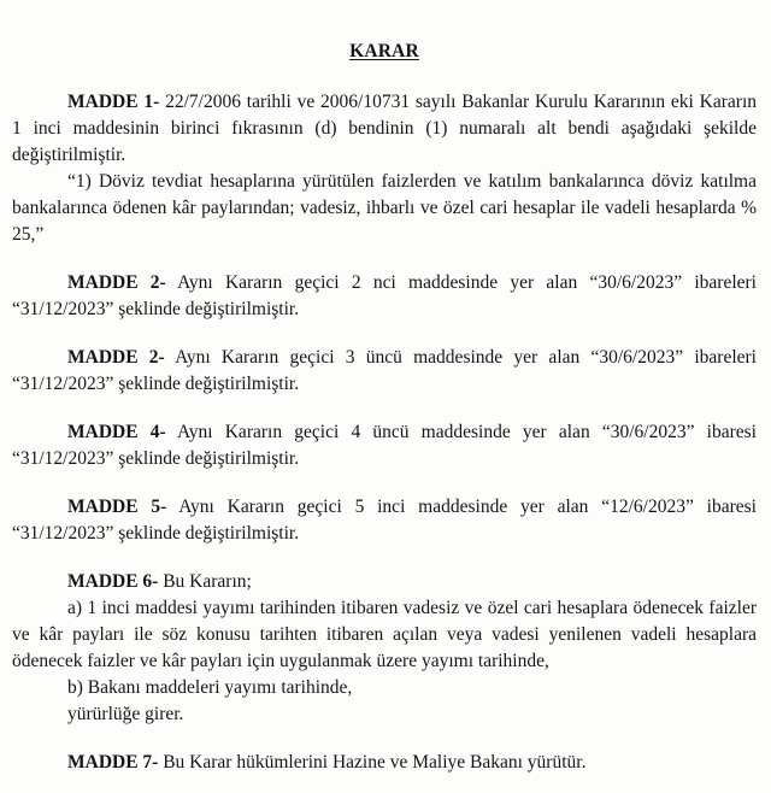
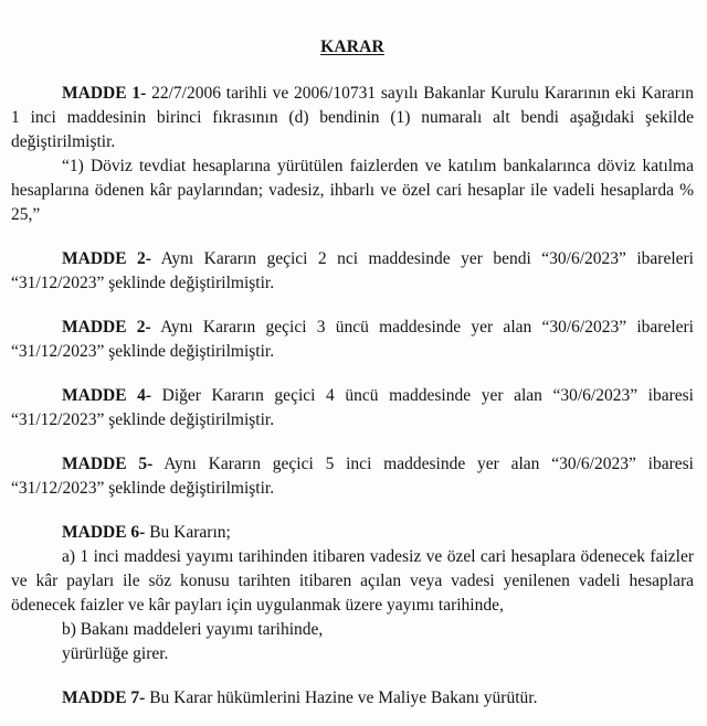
  KARAR
  MADDE 1- 22/7/2006 tarihli ve 2006/10731 sayılı Bakanlar Kurulu Kararının eki Kararın 1 inci maddesinin birinci fıkrasının (d) bendinin (1) numaralı alt bendi aşağıdaki şekilde değiştirilmiştir.
- “1) Döviz tevdiat hesaplarına yürütülen faizlerden ve katılım bankalarınca döviz katılma bankalarınca ödenen kâr paylarından; vadesiz, ihbarlı ve özel cari hesaplar ile vadeli hesaplarda % 25,”
+ “1) Döviz tevdiat hesaplarına yürütülen faizlerden ve katılım bankalarınca döviz katılma hesaplarına ödenen kâr paylarından; vadesiz, ihbarlı ve özel cari hesaplar ile vadeli hesaplarda % 25,”
- MADDE 2- Aynı Kararın geçici 2 nci maddesinde yer alan “30/6/2023” ibareleri “31/12/2023” şeklinde değiştirilmiştir.
+ MADDE 2- Aynı Kararın geçici 2 nci maddesinde yer bendi “30/6/2023” ibareleri “31/12/2023” şeklinde değiştirilmiştir.
  MADDE 2- Aynı Kararın geçici 3 üncü maddesinde yer alan “30/6/2023” ibareleri “31/12/2023” şeklinde değiştirilmiştir.
- MADDE 4- Aynı Kararın geçici 4 üncü maddesinde yer alan “30/6/2023” ibaresi “31/12/2023” şeklinde değiştirilmiştir.
+ MADDE 4- Diğer Kararın geçici 4 üncü maddesinde yer alan “30/6/2023” ibaresi “31/12/2023” şeklinde değiştirilmiştir.
- MADDE 5- Aynı Kararın geçici 5 inci maddesinde yer alan “12/6/2023” ibaresi “31/12/2023” şeklinde değiştirilmiştir.
+ MADDE 5- Aynı Kararın geçici 5 inci maddesinde yer alan “30/6/2023” ibaresi “31/12/2023” şeklinde değiştirilmiştir.
  MADDE 6- Bu Kararın;
  a) 1 inci maddesi yayımı tarihinden itibaren vadesiz ve özel cari hesaplara ödenecek faizler ve kâr payları ile söz konusu tarihten itibaren açılan veya vadesi yenilenen vadeli hesaplara ödenecek faizler ve kâr payları için uygulanmak üzere yayımı tarihinde,
  b) Bakanı maddeleri yayımı tarihinde,
  yürürlüğe girer.
  MADDE 7- Bu Karar hükümlerini Hazine ve Maliye Bakanı yürütür.
